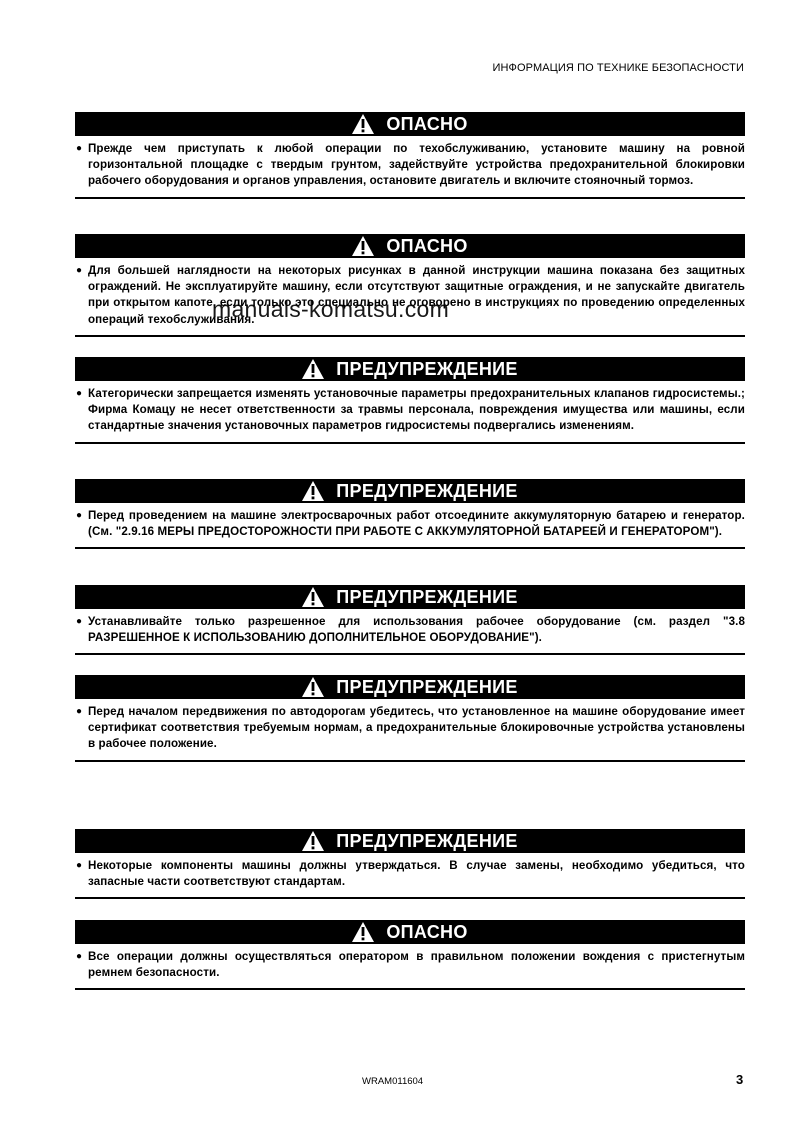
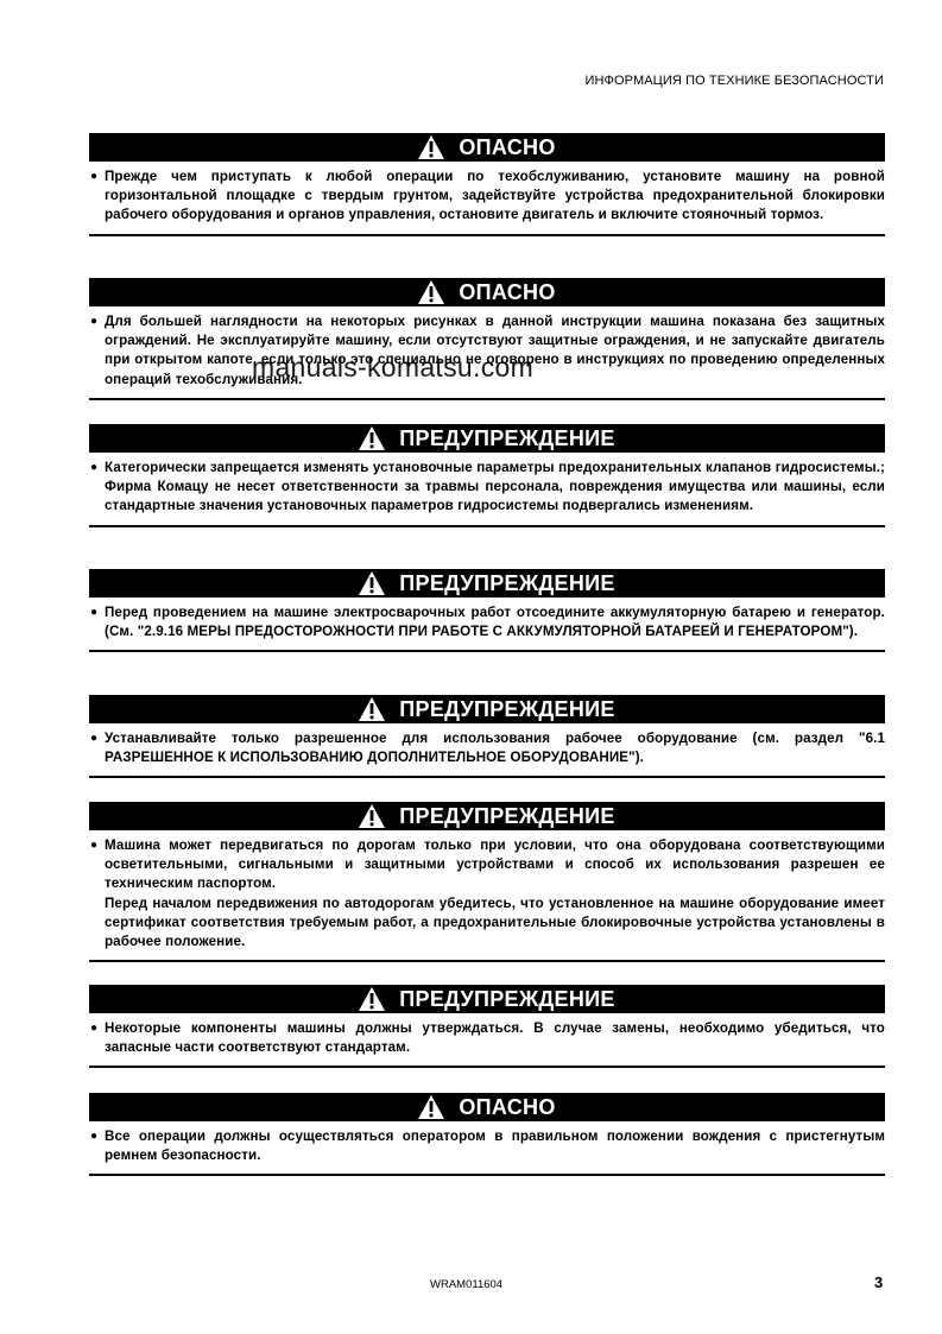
  ИНФОРМАЦИЯ ПО ТЕХНИКЕ БЕЗОПАСНОСТИ
  ОПАСНО
  ●
  Прежде чем приступать к любой операции по техобслуживанию, установите машину на ровной горизонтальной площадке с твердым грунтом, задействуйте устройства предохранительной блокировки рабочего оборудования и органов управления, остановите двигатель и включите стояночный тормоз.
  ОПАСНО
  ●
  Для большей наглядности на некоторых рисунках в данной инструкции машина показана без защитных ограждений. Не эксплуатируйте машину, если отсутствуют защитные ограждения, и не запускайте двигатель при открытом капоте, если только это специально не оговорено в инструкциях по проведению определенных операций техобслуживания.
  ПРЕДУПРЕЖДЕНИЕ
  ●
  Категорически запрещается изменять установочные параметры предохранительных клапанов гидросистемы.; Фирма Комацу не несет ответственности за травмы персонала, повреждения имущества или машины, если стандартные значения установочных параметров гидросистемы подвергались изменениям.
  ПРЕДУПРЕЖДЕНИЕ
  ●
  Перед проведением на машине электросварочных работ отсоедините аккумуляторную батарею и генератор. (См. "2.9.16 МЕРЫ ПРЕДОСТОРОЖНОСТИ ПРИ РАБОТЕ С АККУМУЛЯТОРНОЙ БАТАРЕЕЙ И ГЕНЕРАТОРОМ").
  ПРЕДУПРЕЖДЕНИЕ
  ●
- Устанавливайте только разрешенное для использования рабочее оборудование (см. раздел "3.8 РАЗРЕШЕННОЕ К ИСПОЛЬЗОВАНИЮ ДОПОЛНИТЕЛЬНОЕ ОБОРУДОВАНИЕ").
+ Устанавливайте только разрешенное для использования рабочее оборудование (см. раздел "6.1 РАЗРЕШЕННОЕ К ИСПОЛЬЗОВАНИЮ ДОПОЛНИТЕЛЬНОЕ ОБОРУДОВАНИЕ").
  ПРЕДУПРЕЖДЕНИЕ
  ●
+ Машина может передвигаться по дорогам только при условии, что она оборудована соответствующими осветительными, сигнальными и защитными устройствами и способ их использования разрешен ее техническим паспортом.
- Перед началом передвижения по автодорогам убедитесь, что установленное на машине оборудование имеет сертификат соответствия требуемым нормам, а предохранительные блокировочные устройства установлены в рабочее положение.
+ Перед началом передвижения по автодорогам убедитесь, что установленное на машине оборудование имеет сертификат соответствия требуемым работ, а предохранительные блокировочные устройства установлены в рабочее положение.
  ПРЕДУПРЕЖДЕНИЕ
  ●
  Некоторые компоненты машины должны утверждаться. В случае замены, необходимо убедиться, что запасные части соответствуют стандартам.
  ОПАСНО
  ●
  Все операции должны осуществляться оператором в правильном положении вождения с пристегнутым ремнем безопасности.
  manuals-komatsu.com
  WRAM011604
  3
